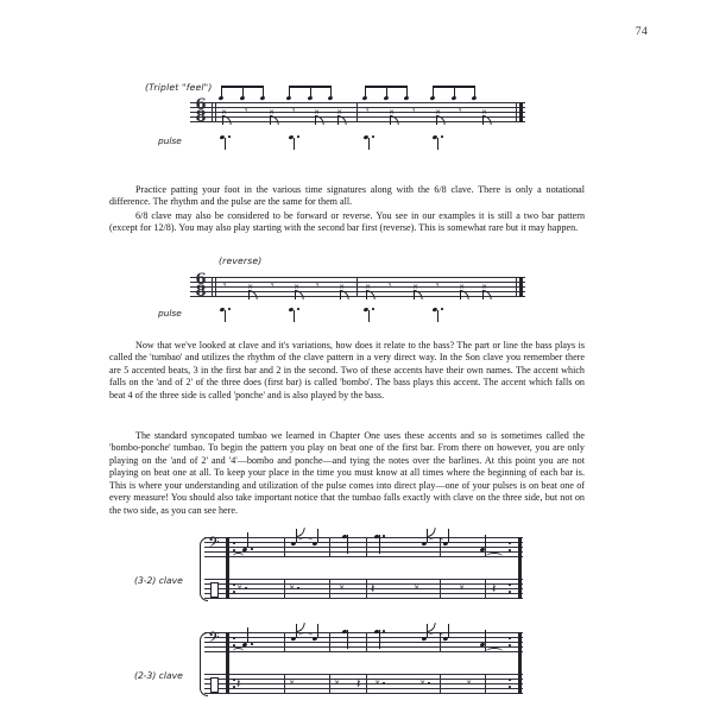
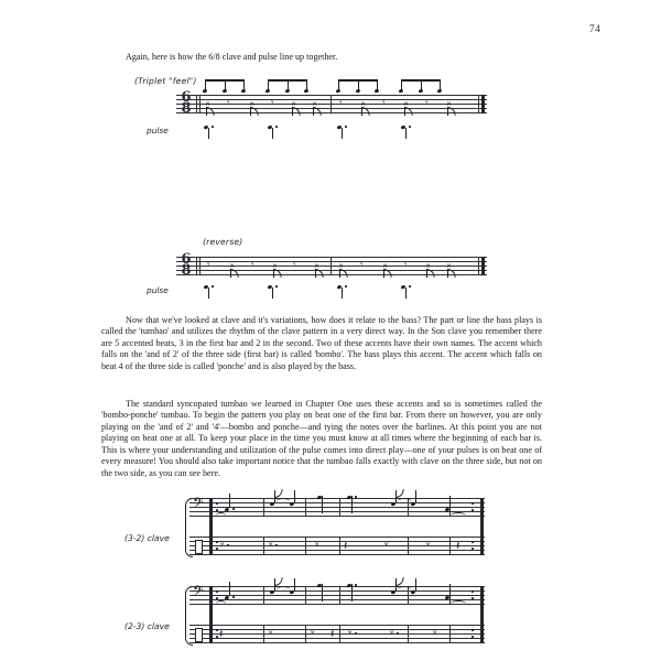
  74
+ Again, here is how the 6/8 clave and pulse line up together.
  (Triplet "feel")
  6
  8
  pulse
- Practice patting your foot in the various time signatures along with the 6/8 clave. There is only a notational difference. The rhythm and the pulse are the same for them all.
- 6/8 clave may also be considered to be forward or reverse. You see in our examples it is still a two bar pattern (except for 12/8). You may also play starting with the second bar first (reverse). This is somewhat rare but it may happen.
  (reverse)
  6
  8
  pulse
- Now that we've looked at clave and it's variations, how does it relate to the bass? The part or line the bass plays is called the 'tumbao' and utilizes the rhythm of the clave pattern in a very direct way. In the Son clave you remember there are 5 accented beats, 3 in the first bar and 2 in the second. Two of these accents have their own names. The accent which falls on the 'and of 2' of the three does (first bar) is called 'bombo'. The bass plays this accent. The accent which falls on beat 4 of the three side is called 'ponche' and is also played by the bass.
+ Now that we've looked at clave and it's variations, how does it relate to the bass? The part or line the bass plays is called the 'tumbao' and utilizes the rhythm of the clave pattern in a very direct way. In the Son clave you remember there are 5 accented beats, 3 in the first bar and 2 in the second. Two of these accents have their own names. The accent which falls on the 'and of 2' of the three side (first bar) is called 'bombo'. The bass plays this accent. The accent which falls on beat 4 of the three side is called 'ponche' and is also played by the bass.
  The standard syncopated tumbao we learned in Chapter One uses these accents and so is sometimes called the 'bombo-ponche' tumbao. To begin the pattern you play on beat one of the first bar. From there on however, you are only playing on the 'and of 2' and '4'—bombo and ponche—and tying the notes over the barlines. At this point you are not playing on beat one at all. To keep your place in the time you must know at all times where the beginning of each bar is. This is where your understanding and utilization of the pulse comes into direct play—one of your pulses is on beat one of every measure! You should also take important notice that the tumbao falls exactly with clave on the three side, but not on the two side, as you can see here.
  (3-2) clave
  (2-3) clave
